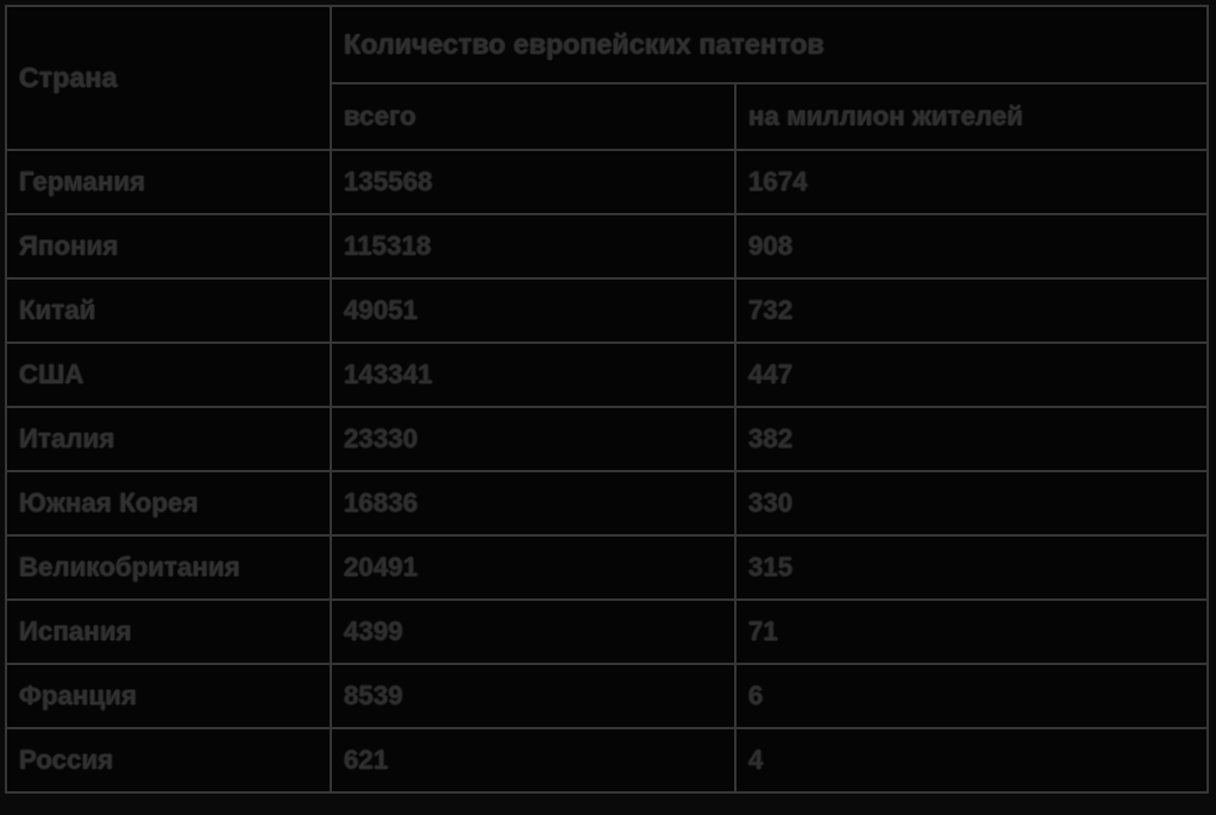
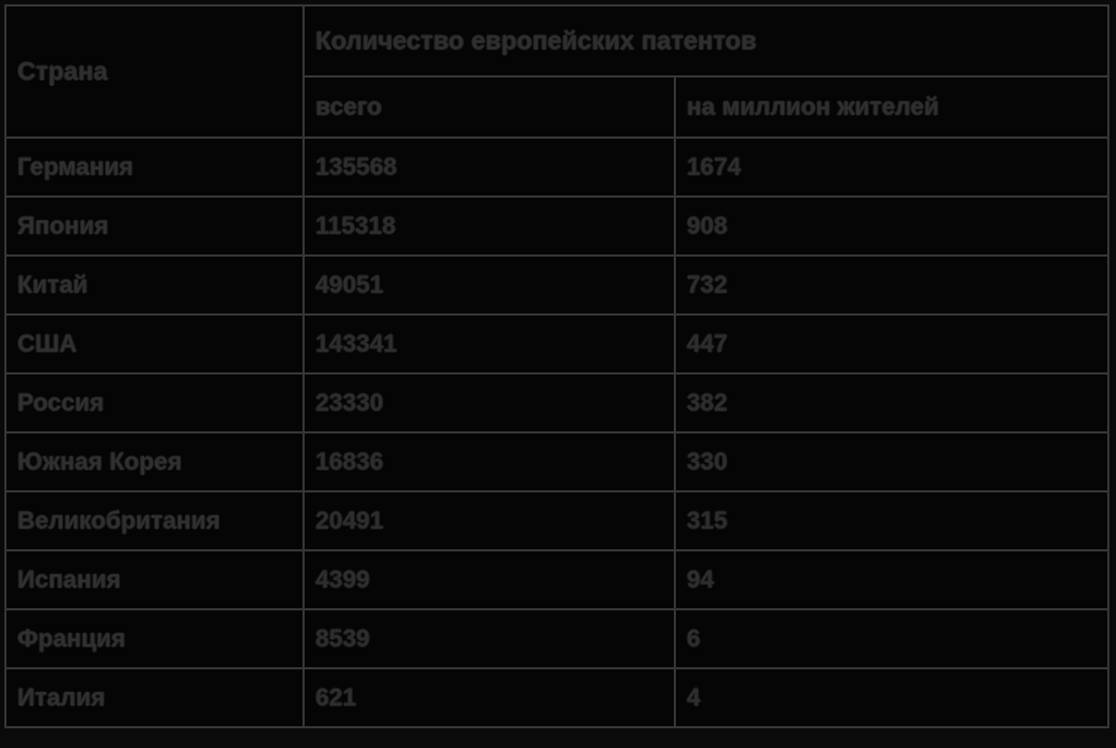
  Страна	Количество европейских патентов
  всего	на миллион жителей
  Германия	135568	1674
  Япония	115318	908
  Китай	49051	732
  США	143341	447
- Италия	23330	382
+ Россия	23330	382
  Южная Корея	16836	330
  Великобритания	20491	315
- Испания	4399	71
+ Испания	4399	94
  Франция	8539	6
- Россия	621	4
+ Италия	621	4
